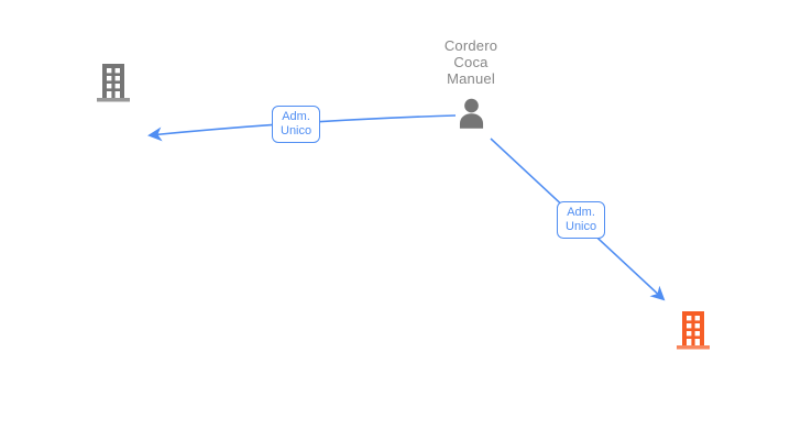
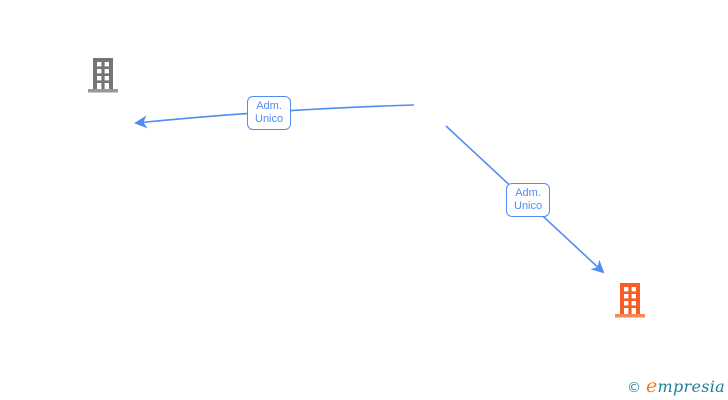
- Cordero
- Coca
- Manuel
  Adm.
  Unico
  Adm.
  Unico
+ ©
+ empresia
